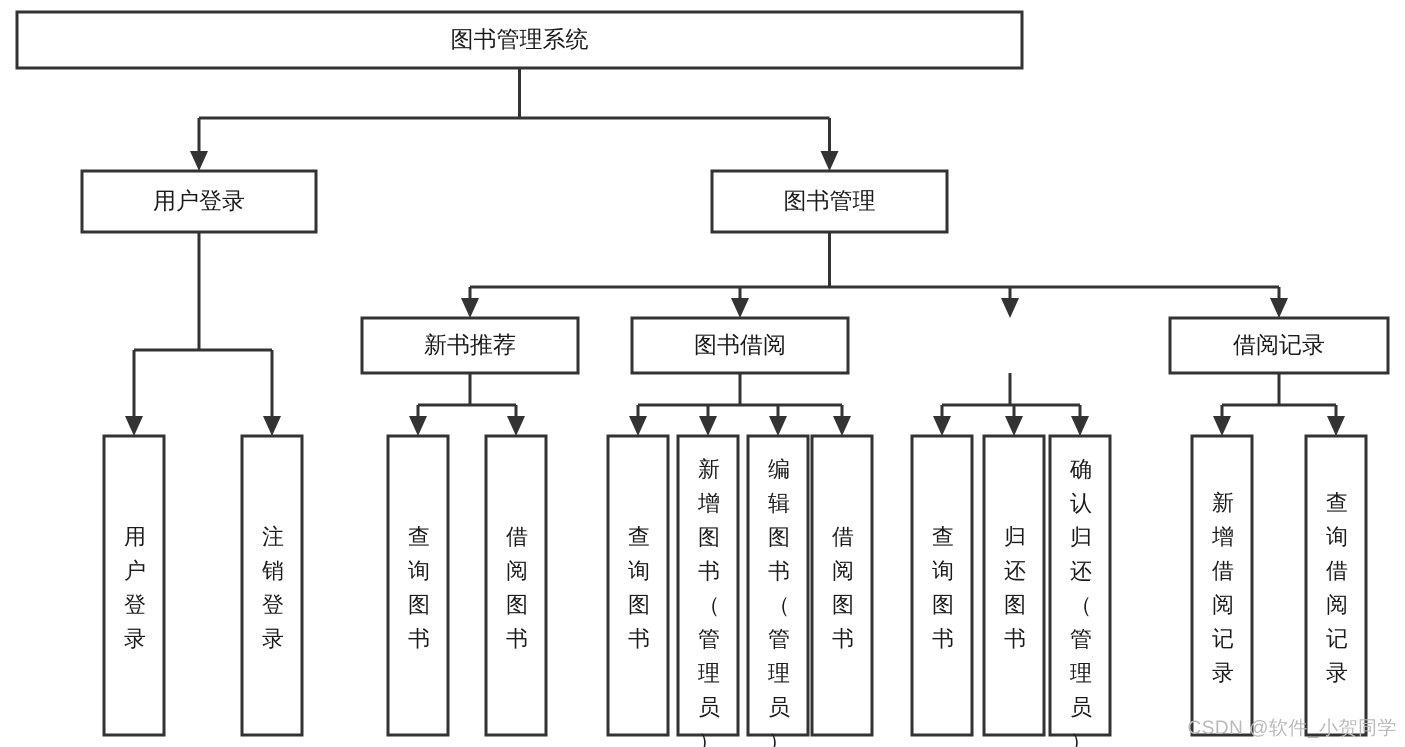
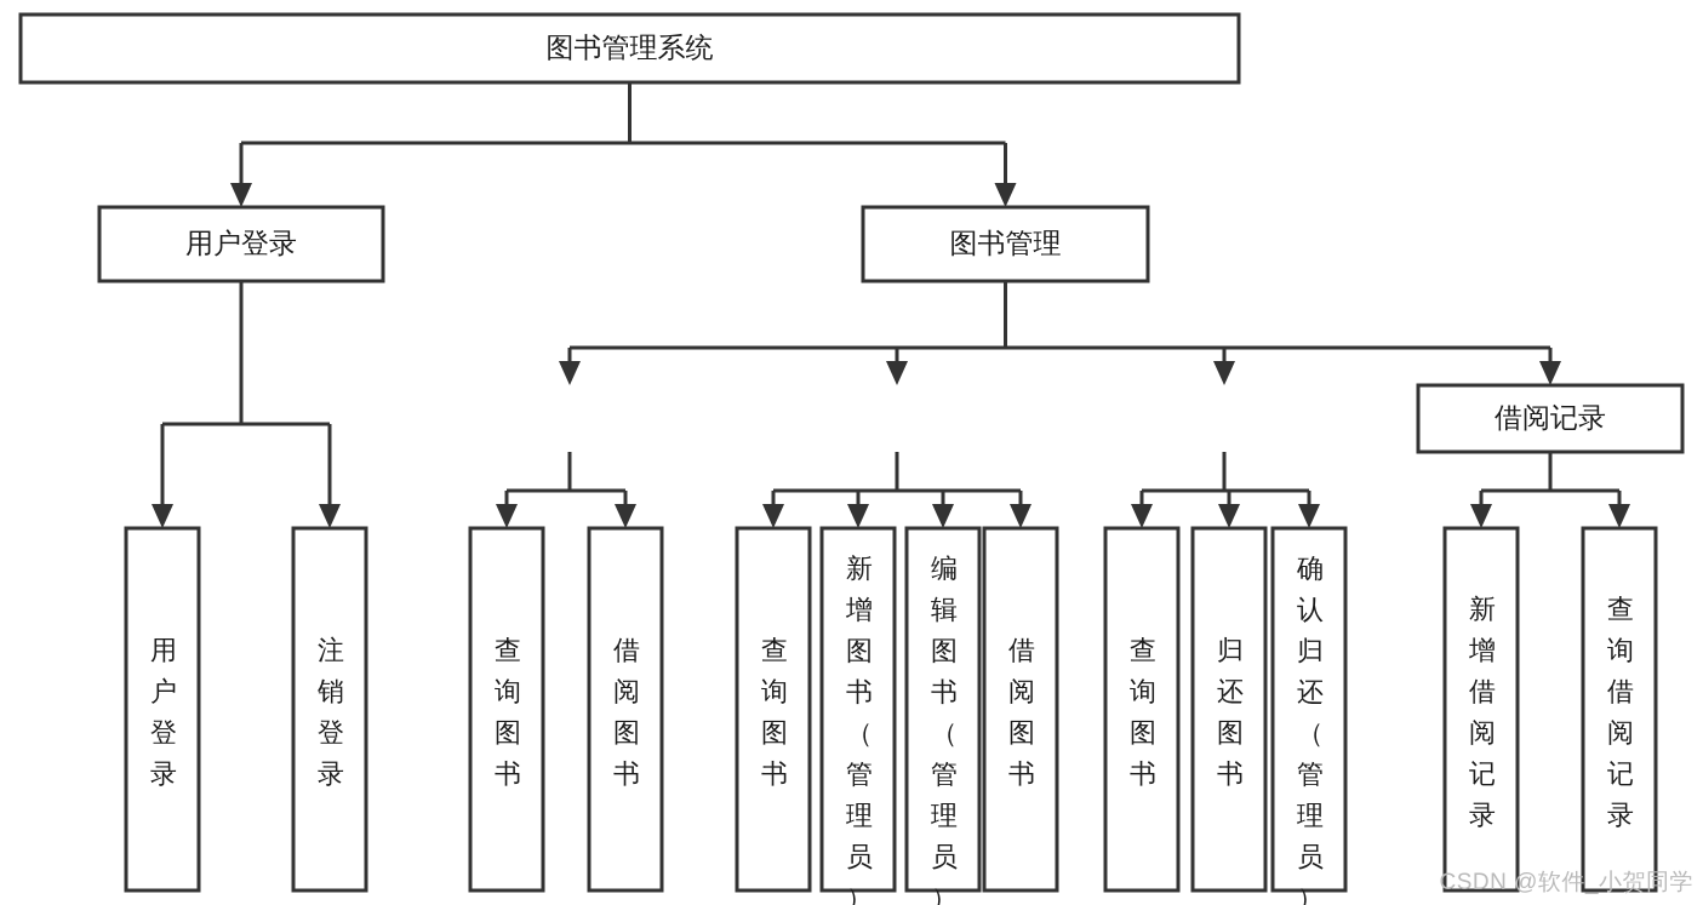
  图书管理系统
  用户登录
  图书管理
- 新书推荐
- 图书借阅
  借阅记录
  用户登录
  注销登录
  查询图书
  借阅图书
  查询图书
  新增图书（管理员）
  编辑图书（管理员）
  借阅图书
  查询图书
  归还图书
  确认归还（管理员）
  新增借阅记录
  查询借阅记录
  CSDN @软件_小贺同学
